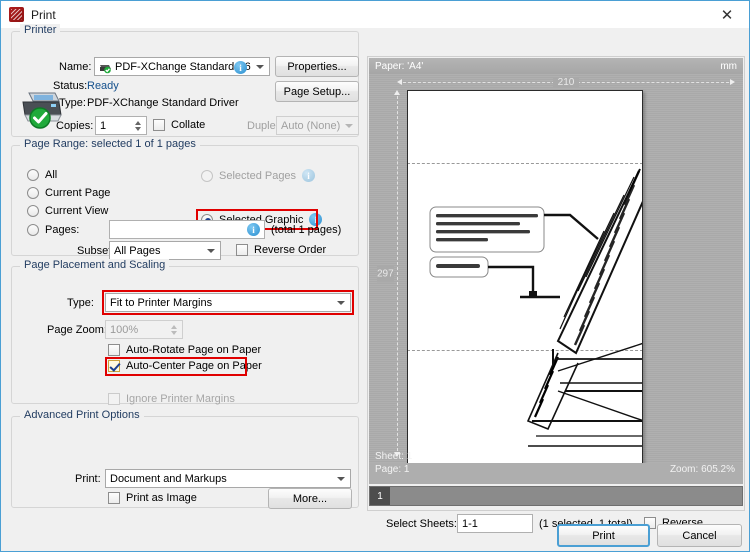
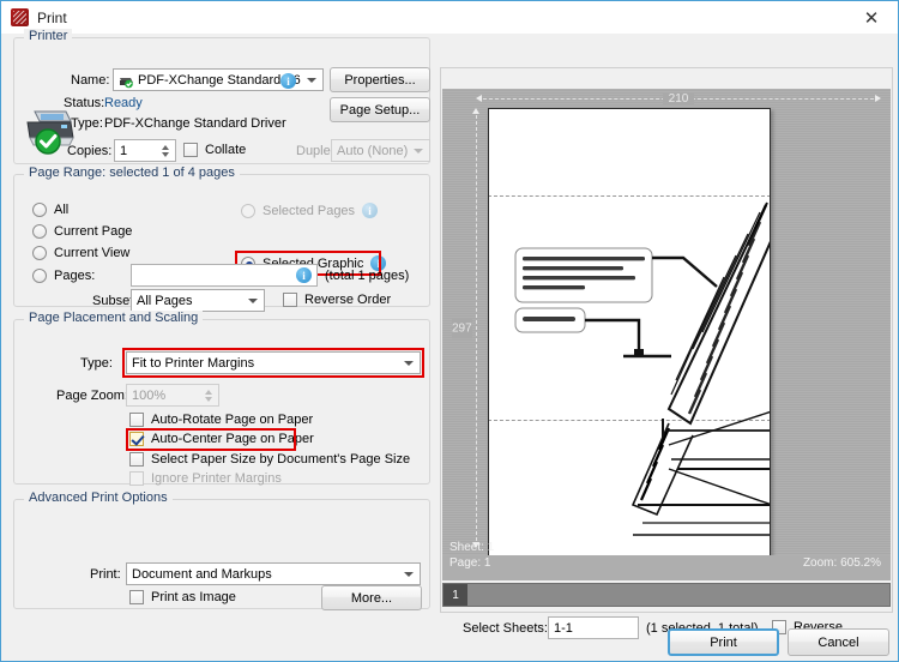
  Print
  ✕
  Printer
  Name:
  PDF-XChange Standard6
  i
  Status:
  Ready
  Type:
  PDF-XChange Standard Driver
  Copies:
  1
  Collate
  Duple
  Auto (None)
  Properties...
  Page Setup...
- Page Range: selected 1 of 1 pages
+ Page Range: selected 1 of 4 pages
  All
  Current Page
  Current View
  Pages:
  Selected Pages
  i
  i
  i
  (total 1 pages)
  Subse
  All Pages
  Reverse Order
  Page Placement and Scaling
  Type:
  Fit to Printer Margins
  Page Zoom
  100%
  Auto-Rotate Page on Paper
  Auto-Center Page on Paper
+ Select Paper Size by Document's Page Size
  Ignore Printer Margins
  Advanced Print Options
  Print:
  Document and Markups
  Print as Image
  More...
- Paper: 'A4'
- mm
  210
  297
  Sheet: 1
  Page: 1
  Zoom: 605.2%
  1
  Select Sheets:
  1-1
  Reverse
  Print
  Cancel
